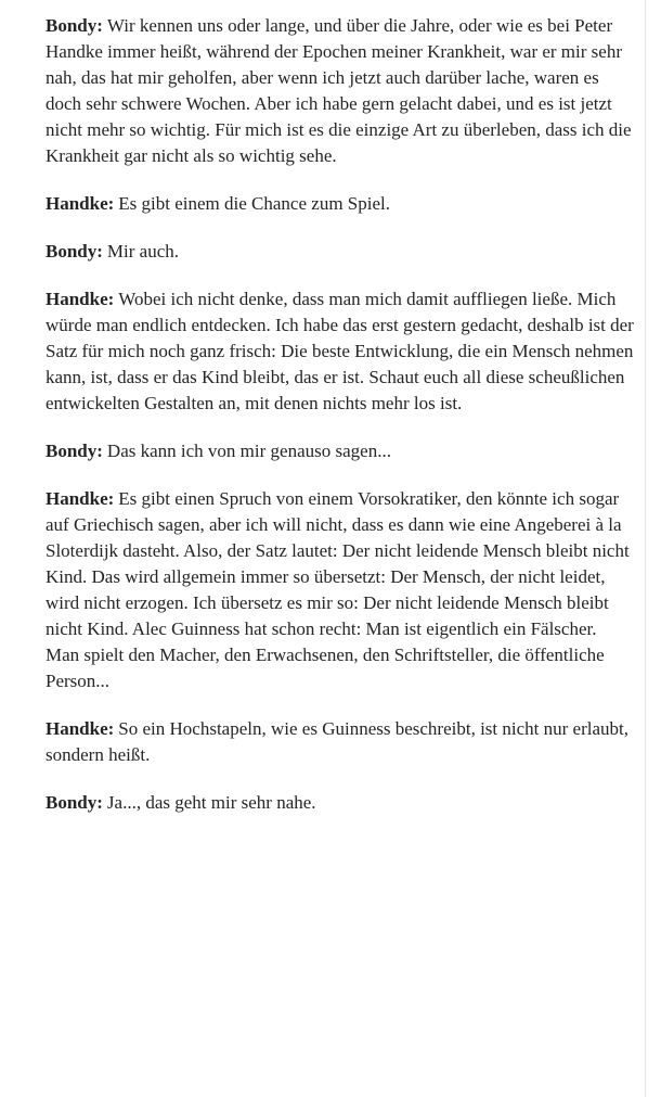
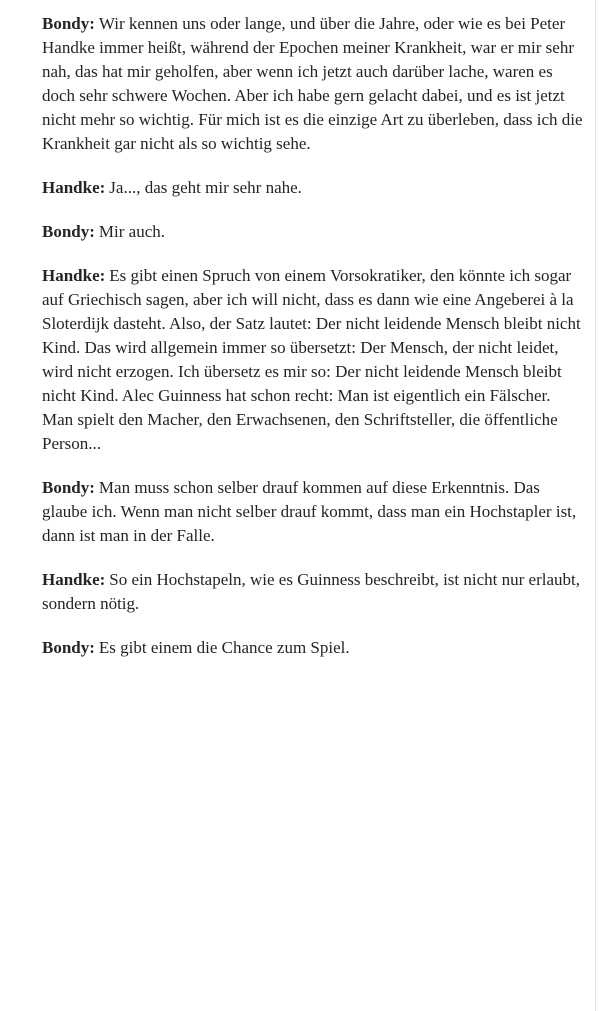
  Bondy: Wir kennen uns oder lange, und über die Jahre, oder wie es bei Peter Handke immer heißt, während der Epochen meiner Krankheit, war er mir sehr nah, das hat mir geholfen, aber wenn ich jetzt auch darüber lache, waren es doch sehr schwere Wochen. Aber ich habe gern gelacht dabei, und es ist jetzt nicht mehr so wichtig. Für mich ist es die einzige Art zu überleben, dass ich die Krankheit gar nicht als so wichtig sehe.
- Handke: Es gibt einem die Chance zum Spiel.
+ Handke: Ja..., das geht mir sehr nahe.
  Bondy: Mir auch.
- Handke: Wobei ich nicht denke, dass man mich damit auffliegen ließe. Mich würde man endlich entdecken. Ich habe das erst gestern gedacht, deshalb ist der Satz für mich noch ganz frisch: Die beste Entwicklung, die ein Mensch nehmen kann, ist, dass er das Kind bleibt, das er ist. Schaut euch all diese scheußlichen entwickelten Gestalten an, mit denen nichts mehr los ist.
- Bondy: Das kann ich von mir genauso sagen...
  Handke: Es gibt einen Spruch von einem Vorsokratiker, den könnte ich sogar auf Griechisch sagen, aber ich will nicht, dass es dann wie eine Angeberei à la Sloterdijk dasteht. Also, der Satz lautet: Der nicht leidende Mensch bleibt nicht Kind. Das wird allgemein immer so übersetzt: Der Mensch, der nicht leidet, wird nicht erzogen. Ich übersetz es mir so: Der nicht leidende Mensch bleibt nicht Kind. Alec Guinness hat schon recht: Man ist eigentlich ein Fälscher. Man spielt den Macher, den Erwachsenen, den Schriftsteller, die öffentliche Person...
+ Bondy: Man muss schon selber drauf kommen auf diese Erkenntnis. Das glaube ich. Wenn man nicht selber drauf kommt, dass man ein Hochstapler ist, dann ist man in der Falle.
- Handke: So ein Hochstapeln, wie es Guinness beschreibt, ist nicht nur erlaubt, sondern heißt.
+ Handke: So ein Hochstapeln, wie es Guinness beschreibt, ist nicht nur erlaubt, sondern nötig.
- Bondy: Ja..., das geht mir sehr nahe.
+ Bondy: Es gibt einem die Chance zum Spiel.
